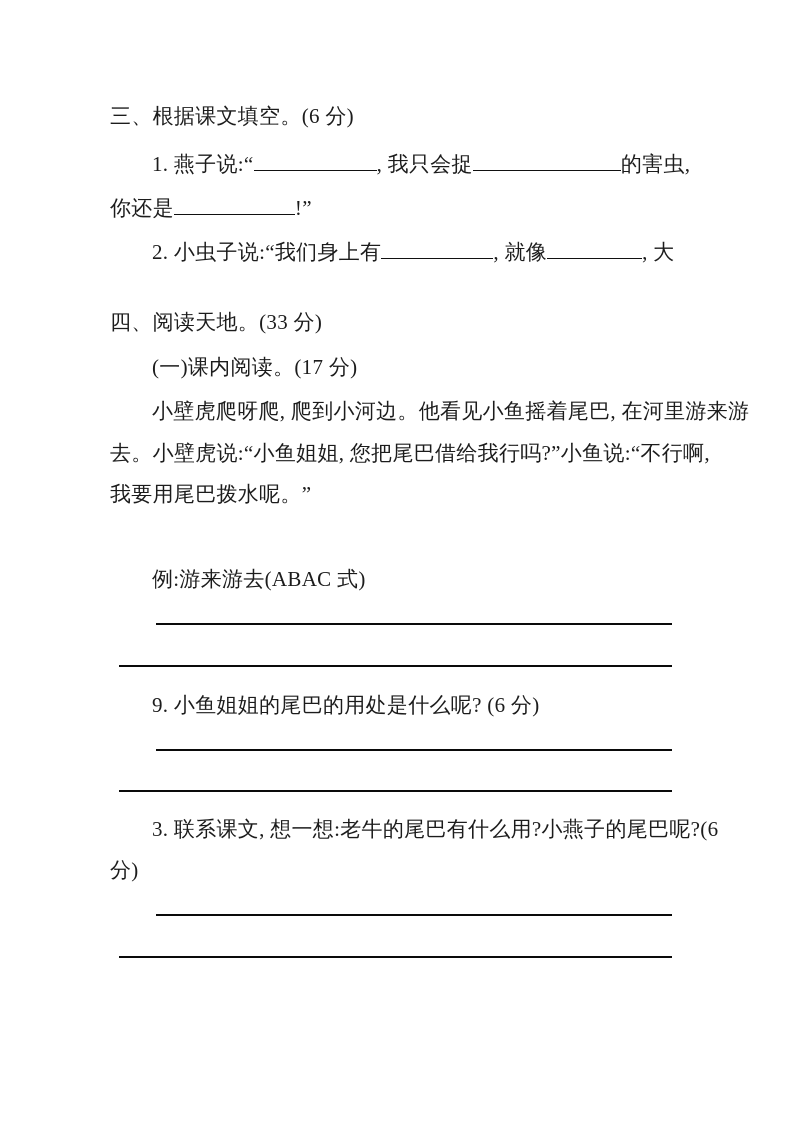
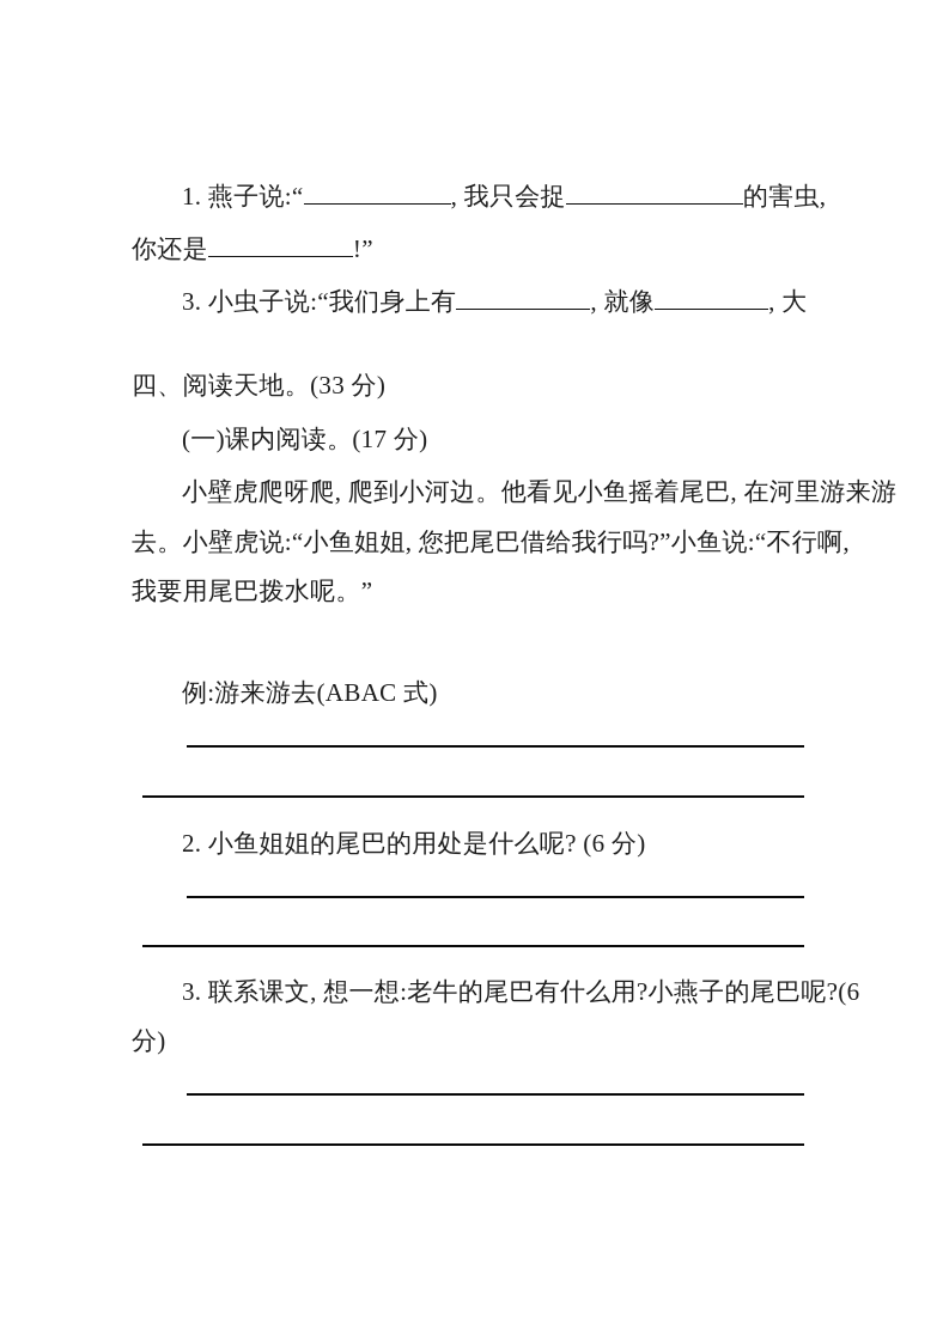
- 三、根据课文填空。(6 分)
  1. 燕子说:“ , 我只会捉 的害虫,
  你还是 !”
- 2. 小虫子说:“我们身上有 , 就像 , 大
+ 3. 小虫子说:“我们身上有 , 就像 , 大
  四、阅读天地。(33 分)
  (一)课内阅读。(17 分)
  小壁虎爬呀爬, 爬到小河边。他看见小鱼摇着尾巴, 在河里游来游
  去。小壁虎说:“小鱼姐姐, 您把尾巴借给我行吗?”小鱼说:“不行啊,
  我要用尾巴拨水呢。”
  例:游来游去(ABAC 式)
- 9. 小鱼姐姐的尾巴的用处是什么呢? (6 分)
+ 2. 小鱼姐姐的尾巴的用处是什么呢? (6 分)
  3. 联系课文, 想一想:老牛的尾巴有什么用?小燕子的尾巴呢?(6
  分)
